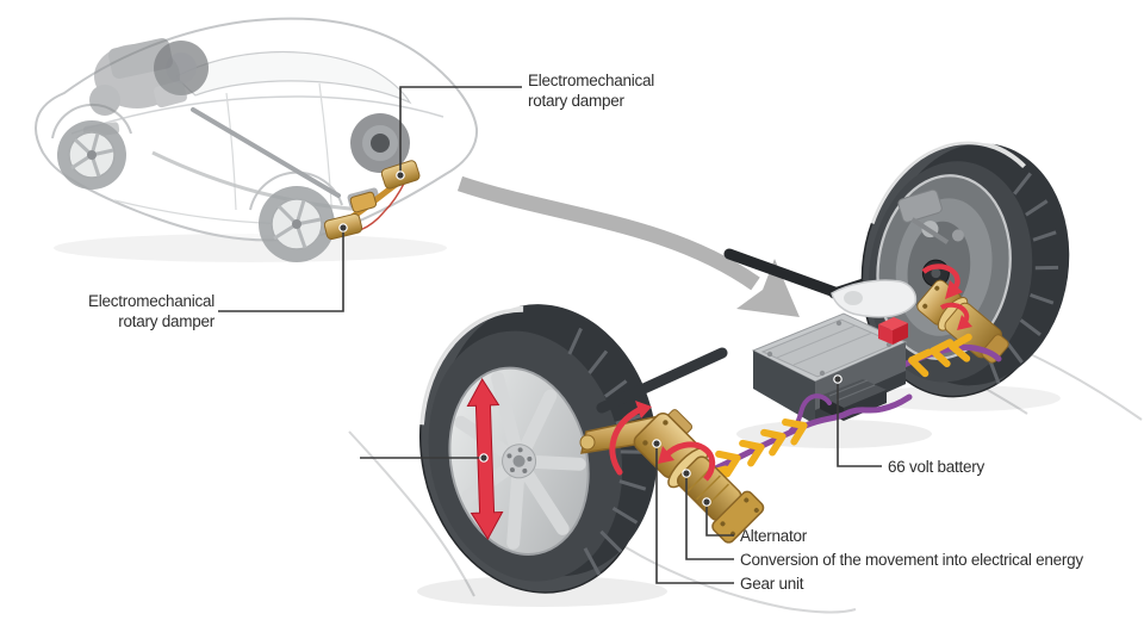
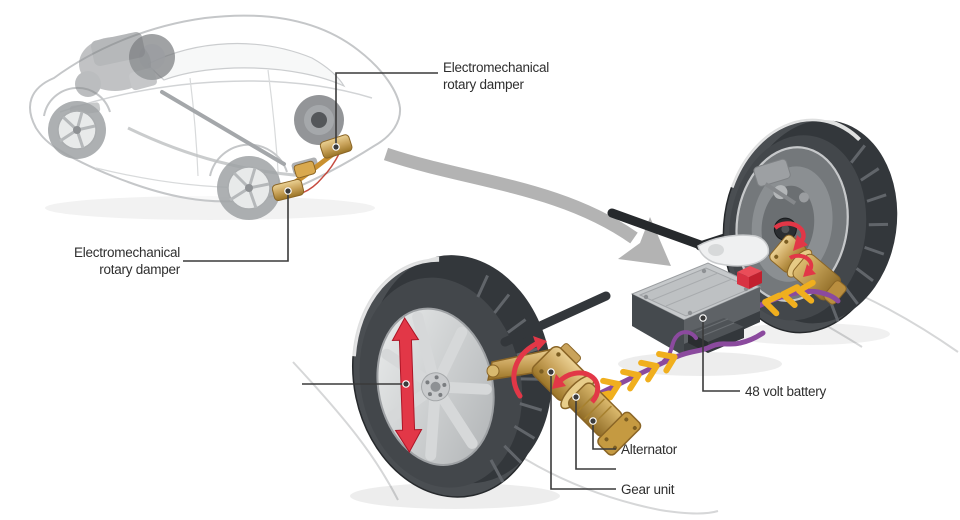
  Electromechanical
  rotary damper
  Electromechanical
  rotary damper
- 66 volt battery
+ 48 volt battery
  Alternator
- Conversion of the movement into electrical energy
  Gear unit
